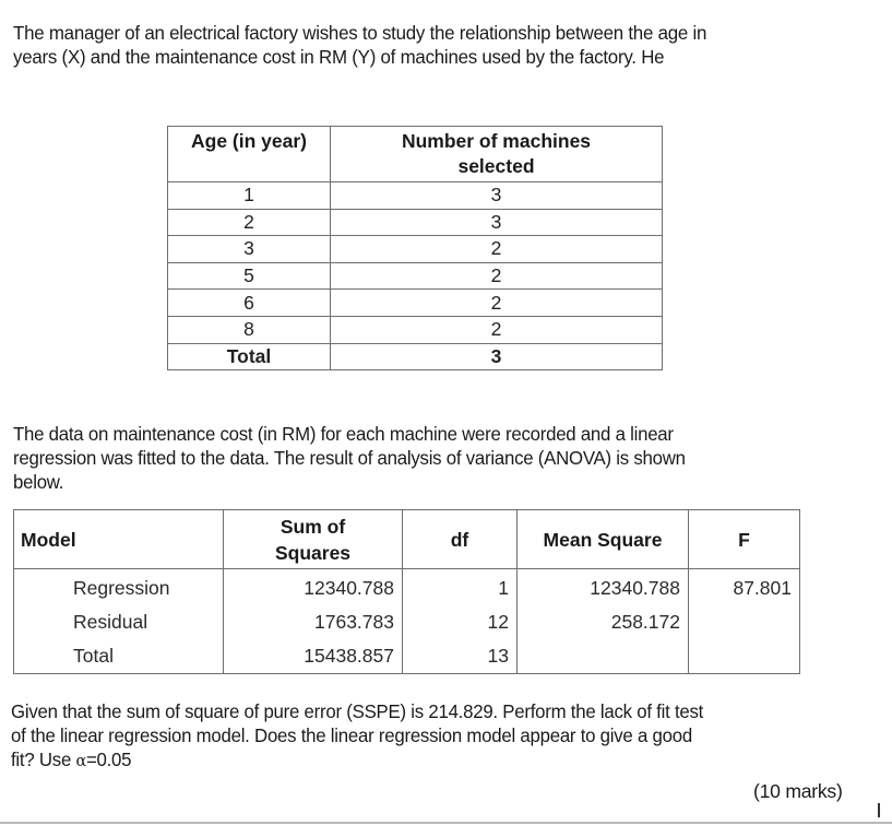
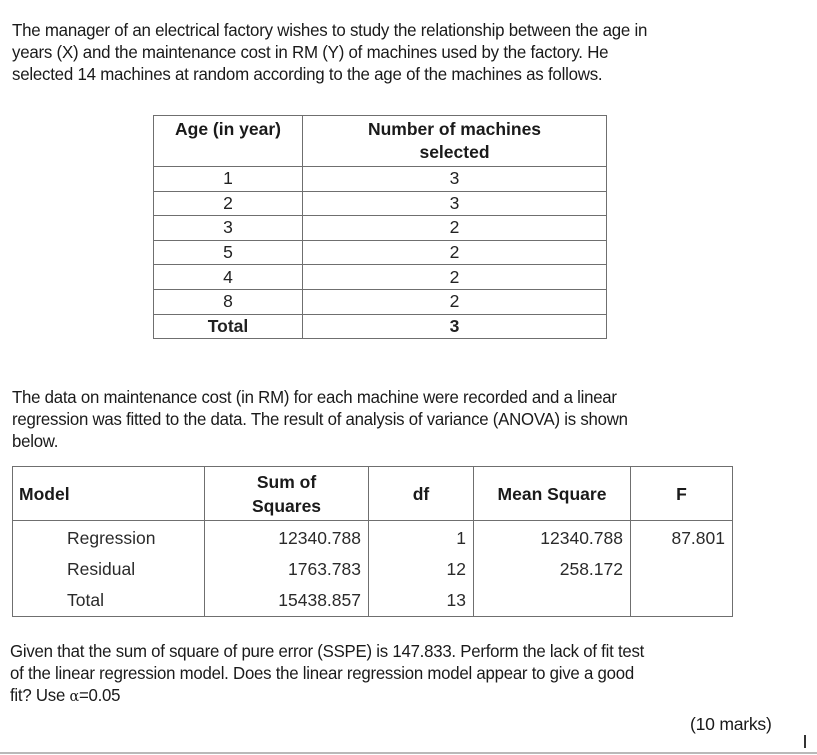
  The manager of an electrical factory wishes to study the relationship between the age in
  years (X) and the maintenance cost in RM (Y) of machines used by the factory. He
+ selected 14 machines at random according to the age of the machines as follows.
  Age (in year)	Number of machines selected
  1	3
  2	3
  3	2
  5	2
- 6	2
+ 4	2
  8	2
  Total	3
  The data on maintenance cost (in RM) for each machine were recorded and a linear
  regression was fitted to the data. The result of analysis of variance (ANOVA) is shown
  below.
  Model	Sum of Squares	df	Mean Square	F
  Regression	12340.788	1	12340.788	87.801
  Residual	1763.783	12	258.172
  Total	15438.857	13
- Given that the sum of square of pure error (SSPE) is 214.829. Perform the lack of fit test
+ Given that the sum of square of pure error (SSPE) is 147.833. Perform the lack of fit test
  of the linear regression model. Does the linear regression model appear to give a good
  fit? Use α=0.05
  (10 marks)
